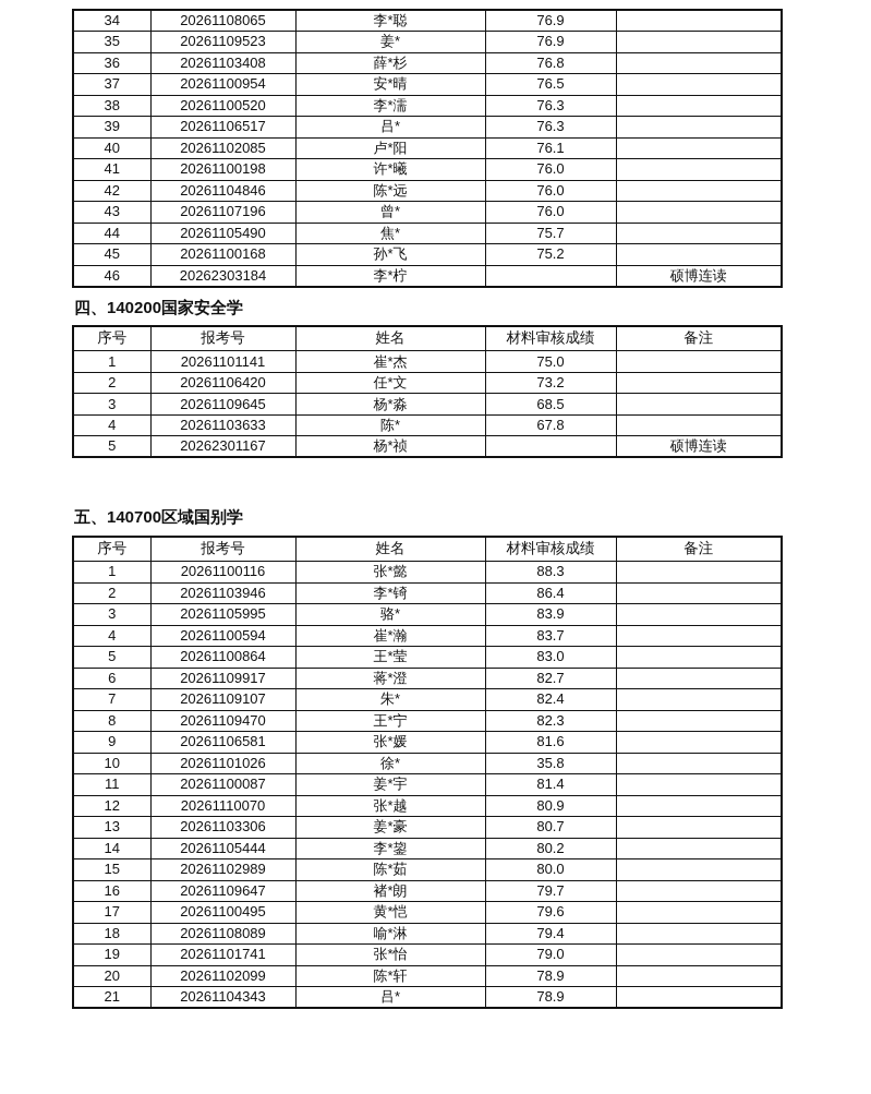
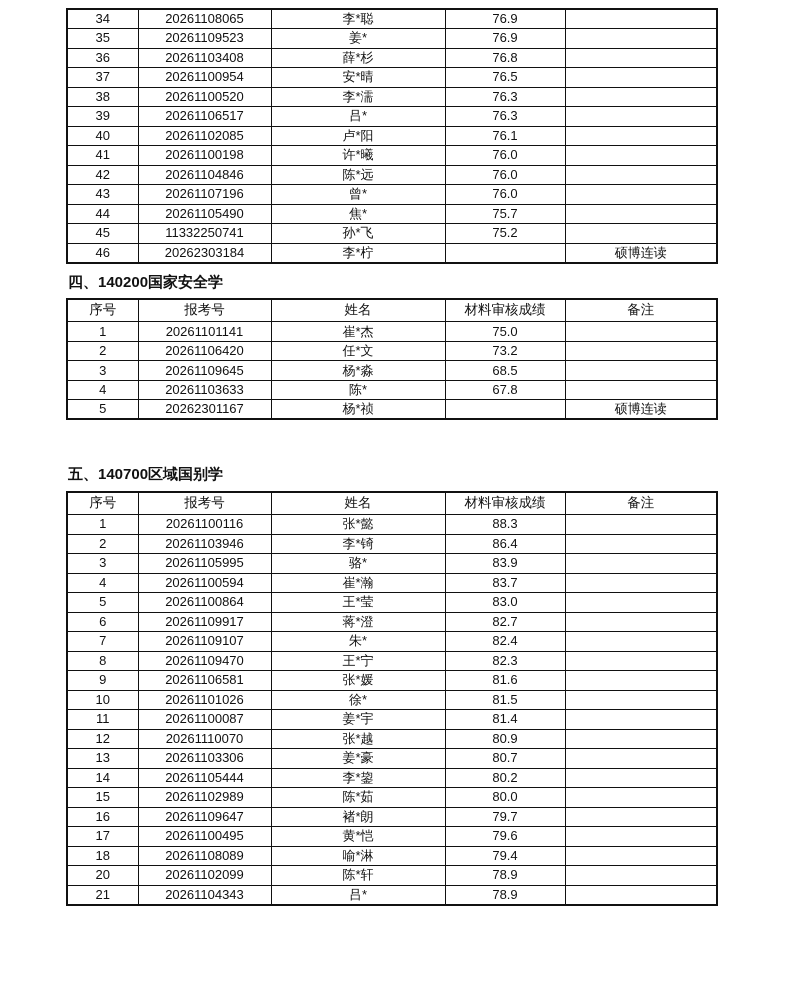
  34	20261108065	李*聪	76.9
  35	20261109523	姜*	76.9
  36	20261103408	薛*杉	76.8
  37	20261100954	安*晴	76.5
  38	20261100520	李*濡	76.3
  39	20261106517	吕*	76.3
  40	20261102085	卢*阳	76.1
  41	20261100198	许*曦	76.0
  42	20261104846	陈*远	76.0
  43	20261107196	曾*	76.0
  44	20261105490	焦*	75.7
- 45	20261100168	孙*飞	75.2
+ 45	11332250741	孙*飞	75.2
  46	20262303184	李*柠		硕博连读
  四、140200国家安全学
  序号	报考号	姓名	材料审核成绩	备注
  1	20261101141	崔*杰	75.0
  2	20261106420	任*文	73.2
  3	20261109645	杨*淼	68.5
  4	20261103633	陈*	67.8
  5	20262301167	杨*祯		硕博连读
  五、140700区域国别学
  序号	报考号	姓名	材料审核成绩	备注
  1	20261100116	张*懿	88.3
  2	20261103946	李*锜	86.4
  3	20261105995	骆*	83.9
  4	20261100594	崔*瀚	83.7
  5	20261100864	王*莹	83.0
  6	20261109917	蒋*澄	82.7
  7	20261109107	朱*	82.4
  8	20261109470	王*宁	82.3
  9	20261106581	张*媛	81.6
- 10	20261101026	徐*	35.8
+ 10	20261101026	徐*	81.5
  11	20261100087	姜*宇	81.4
  12	20261110070	张*越	80.9
  13	20261103306	姜*豪	80.7
  14	20261105444	李*鋆	80.2
  15	20261102989	陈*茹	80.0
  16	20261109647	褚*朗	79.7
  17	20261100495	黄*恺	79.6
  18	20261108089	喻*淋	79.4
- 19	20261101741	张*怡	79.0
  20	20261102099	陈*轩	78.9
  21	20261104343	吕*	78.9
